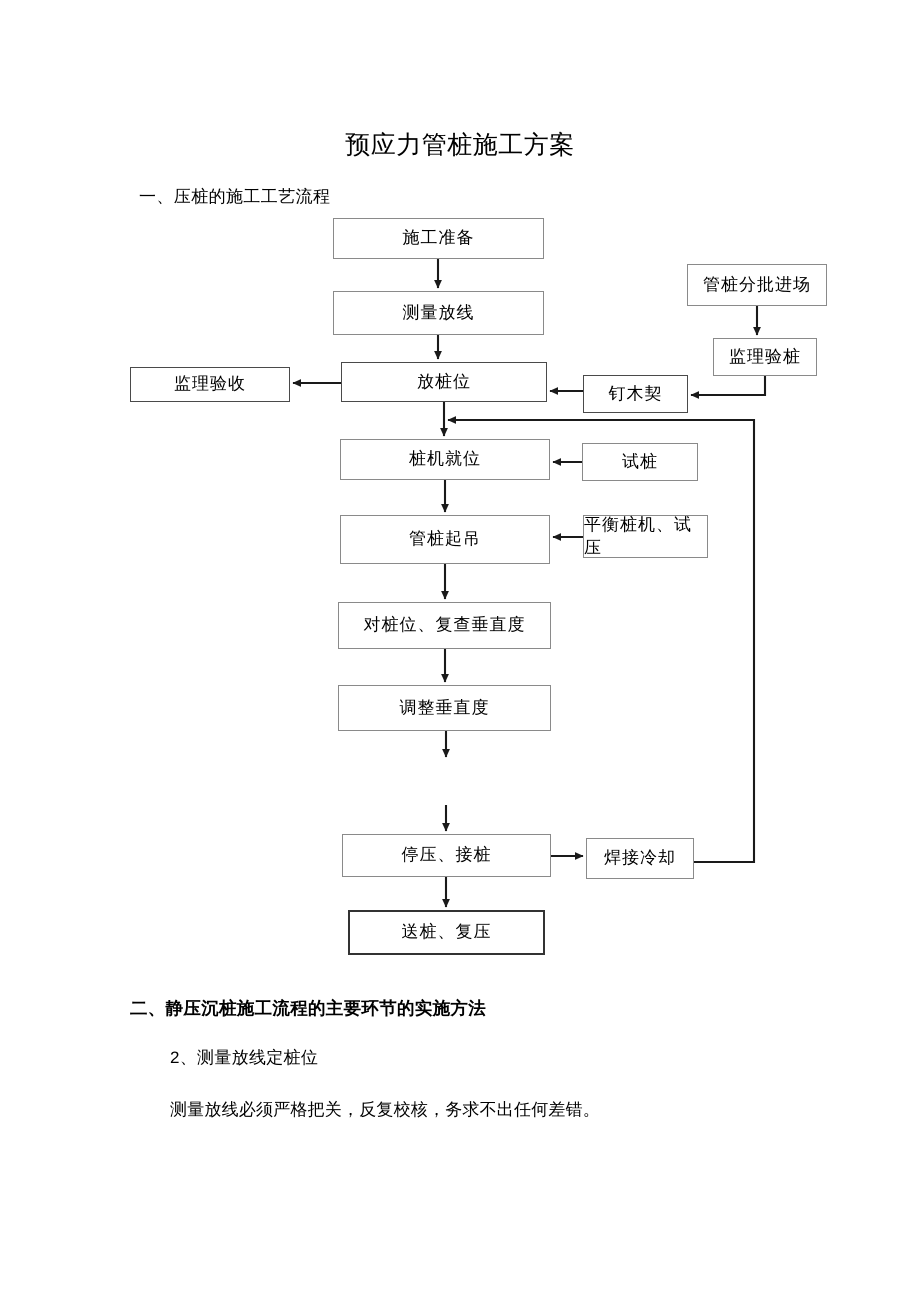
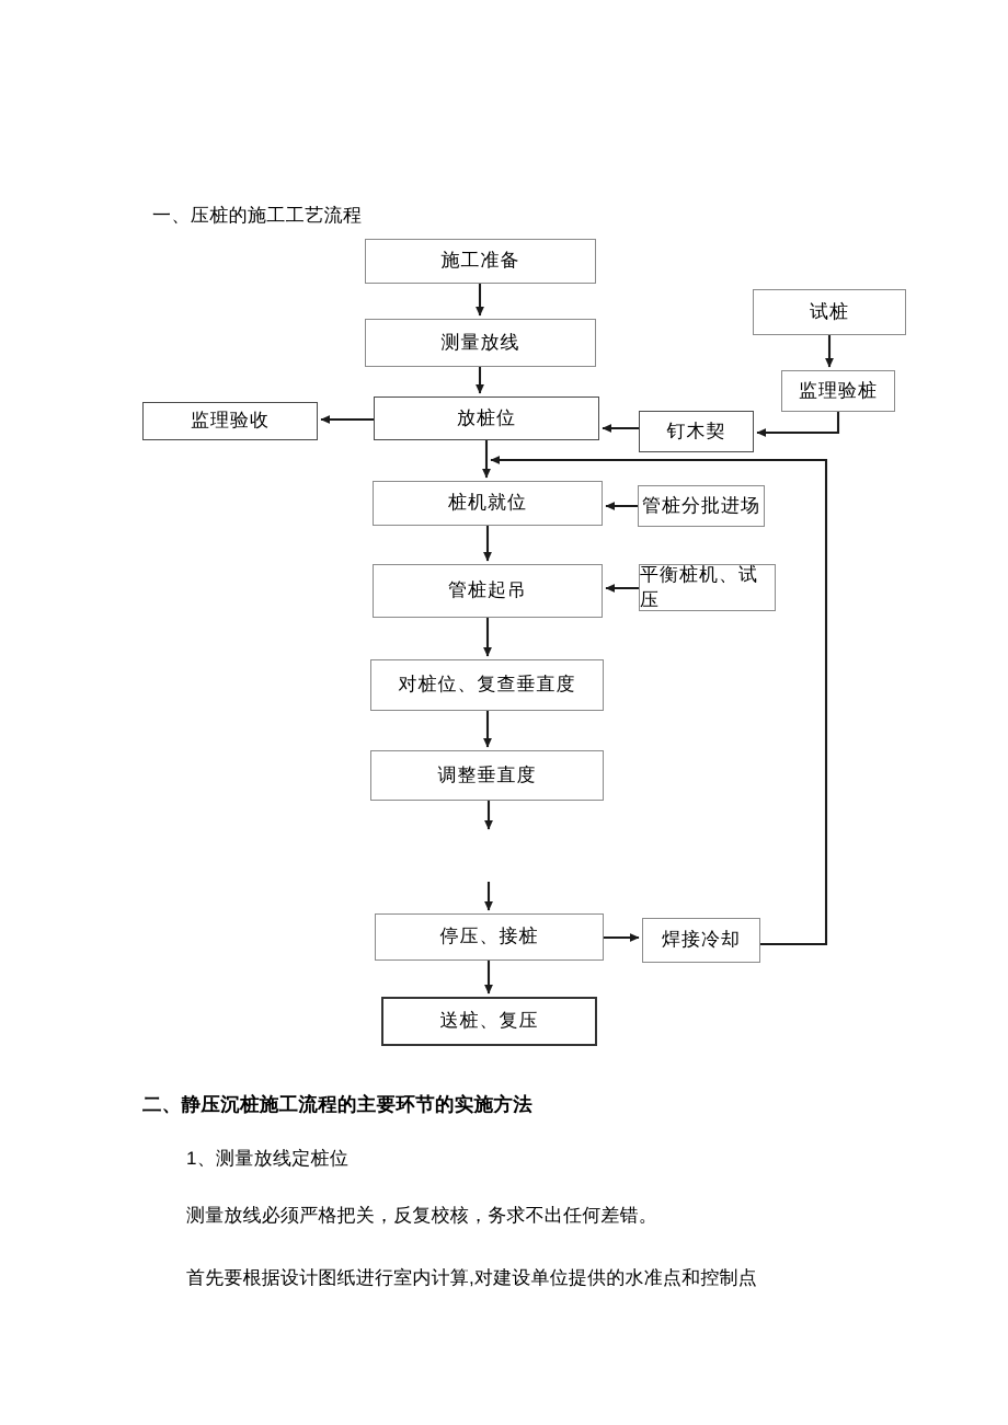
- 预应力管桩施工方案
  一、压桩的施工工艺流程
  施工准备
  测量放线
  放桩位
  监理验收
  钉木契
- 管桩分批进场
+ 试桩
  监理验桩
  桩机就位
- 试桩
+ 管桩分批进场
  管桩起吊
  平衡桩机、试压
  对桩位、复查垂直度
  调整垂直度
  停压、接桩
  焊接冷却
  送桩、复压
  二、静压沉桩施工流程的主要环节的实施方法
- 2、测量放线定桩位
+ 1、测量放线定桩位
  测量放线必须严格把关，反复校核，务求不出任何差错。
+ 首先要根据设计图纸进行室内计算,对建设单位提供的水准点和控制点
